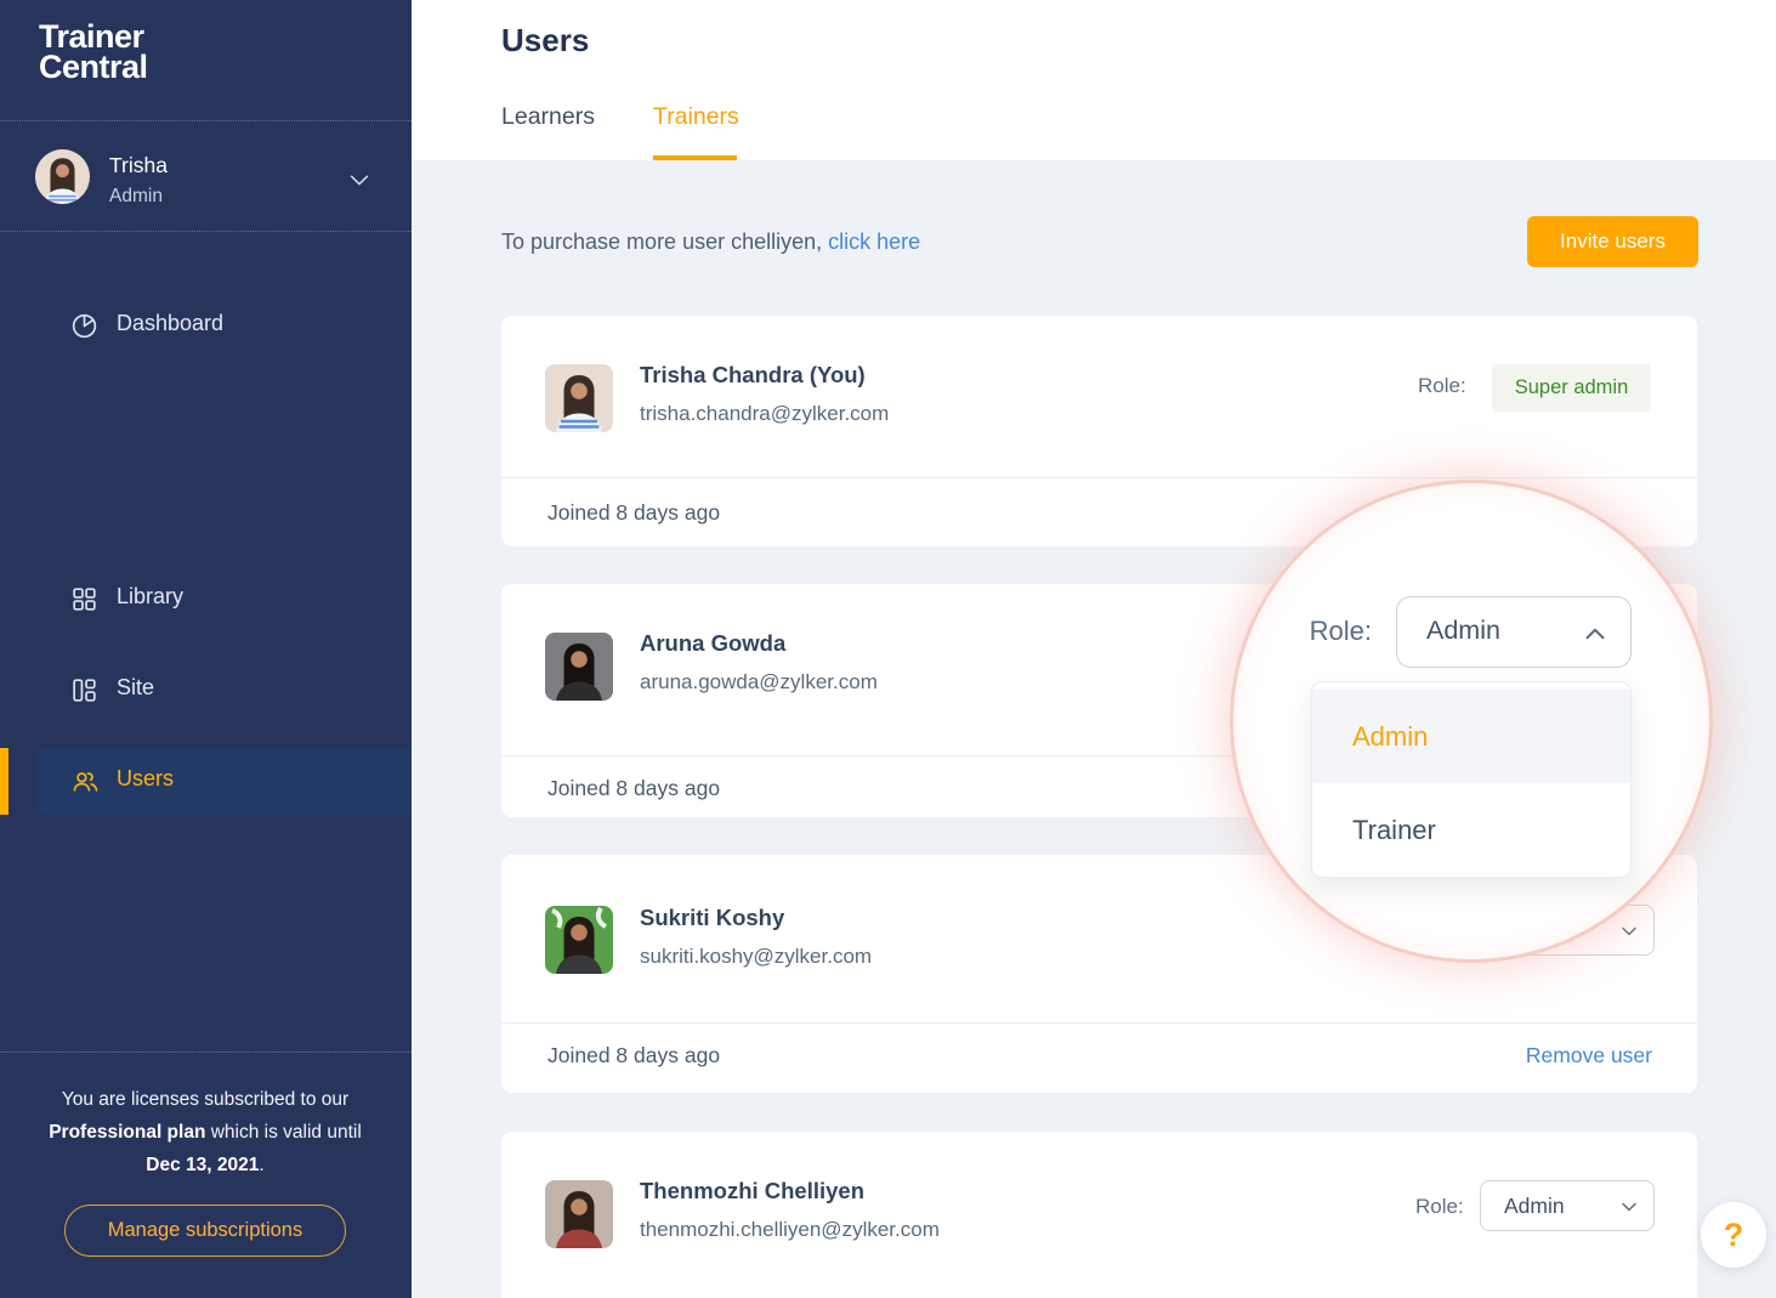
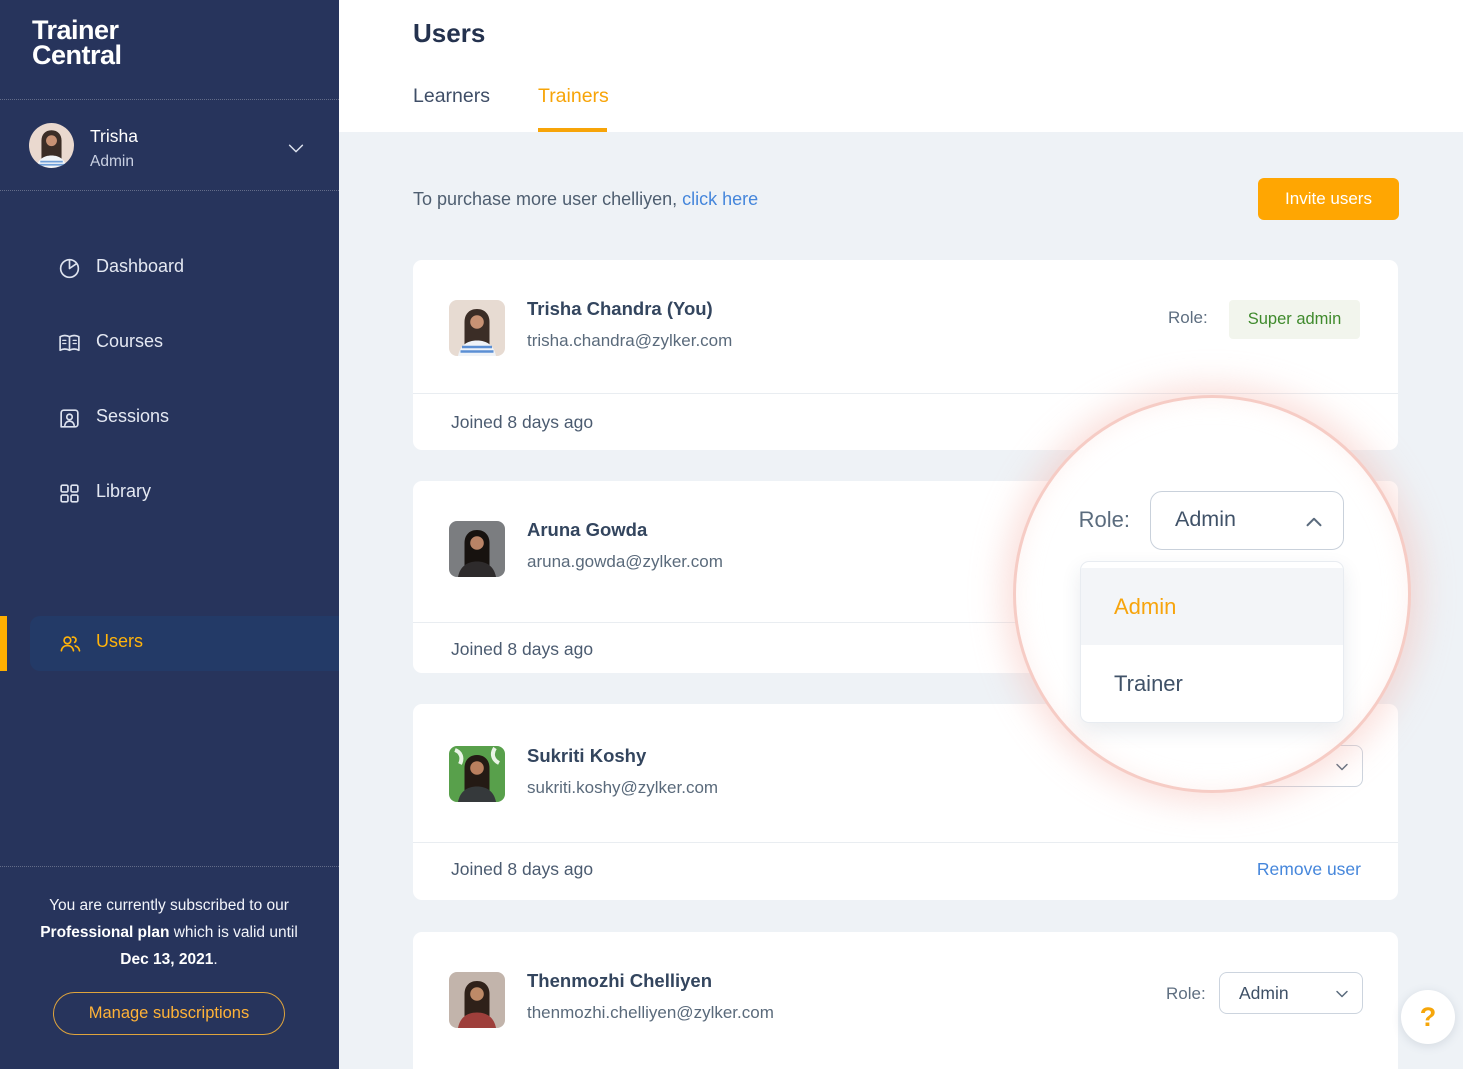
  Trainer
  Central
  Trisha
  Admin
  Dashboard
+ Courses
+ Sessions
  Library
- Site
  Users
- You are licenses subscribed to our Professional plan which is valid until Dec 13, 2021.
+ You are currently subscribed to our Professional plan which is valid until Dec 13, 2021.
  Manage subscriptions
  Users
  Learners
  Trainers
  To purchase more user chelliyen, click here
  Invite users
  Trisha Chandra (You)
  trisha.chandra@zylker.com
  Role:
  Super admin
  Joined 8 days ago
  Aruna Gowda
  aruna.gowda@zylker.com
  Joined 8 days ago
  Sukriti Koshy
  sukriti.koshy@zylker.com
  Joined 8 days ago
  Remove user
  Thenmozhi Chelliyen
  thenmozhi.chelliyen@zylker.com
  Role:
  Admin
  Role:
  Admin
  Admin
  Trainer
  ?
